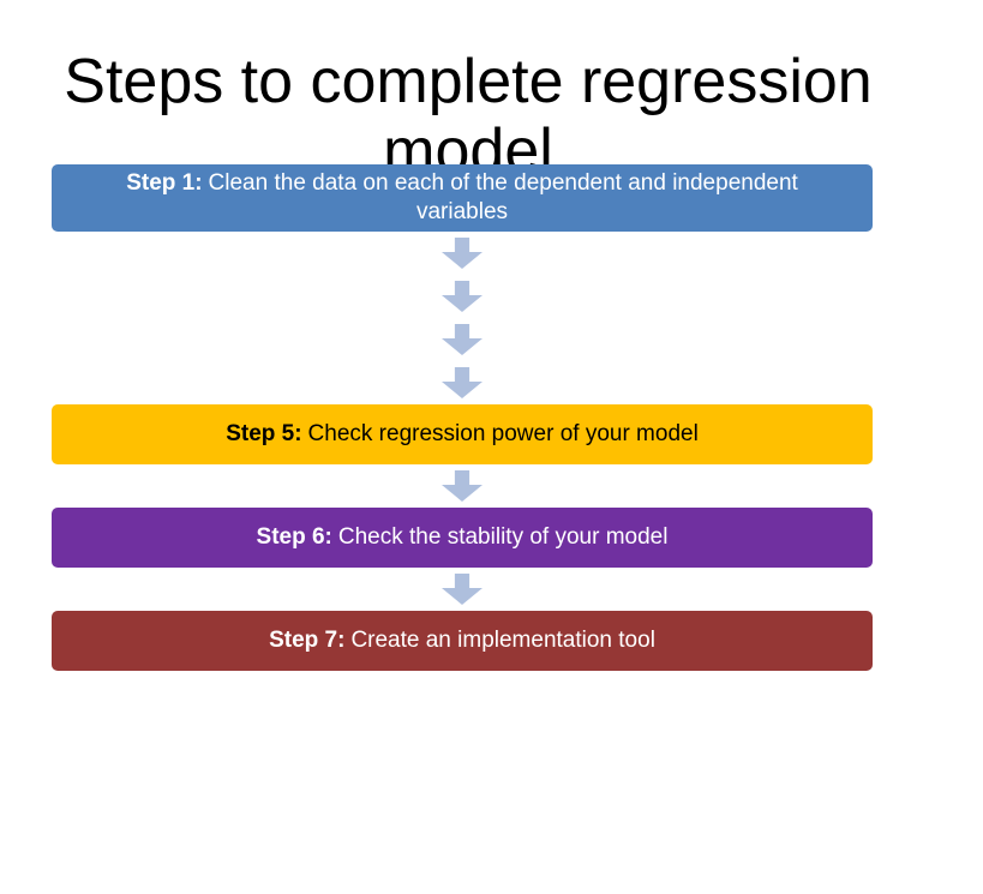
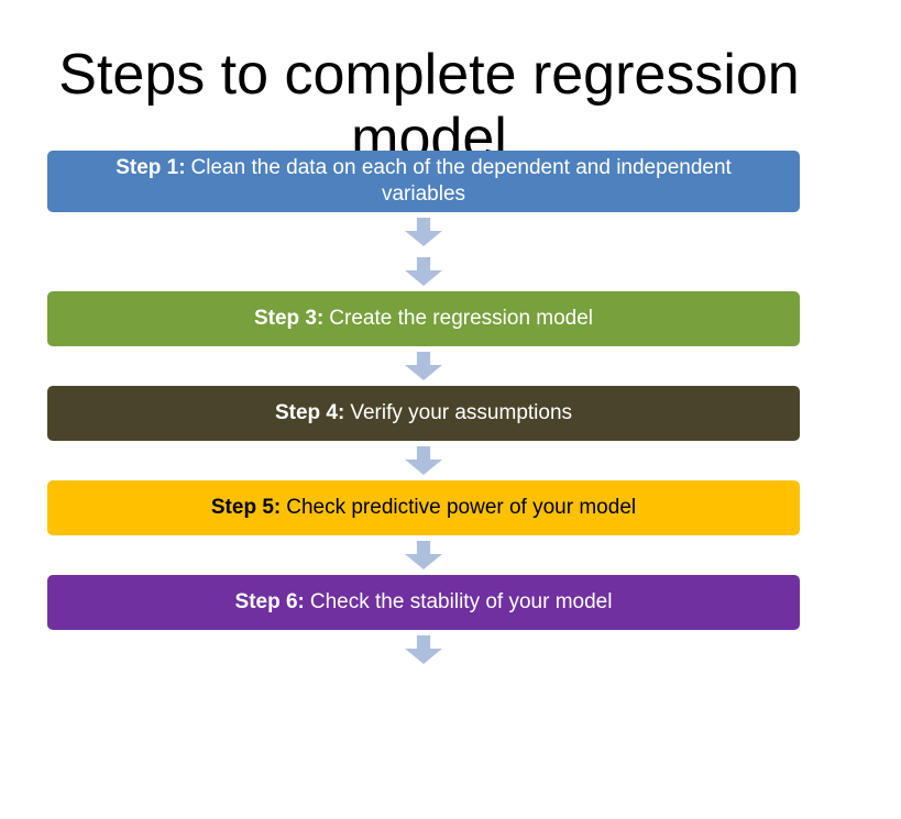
  Steps to complete regression model
  Step 1: Clean the data on each of the dependent and independent variables
+ Step 3: Create the regression model
+ Step 4: Verify your assumptions
- Step 5: Check regression power of your model
+ Step 5: Check predictive power of your model
  Step 6: Check the stability of your model
- Step 7: Create an implementation tool
